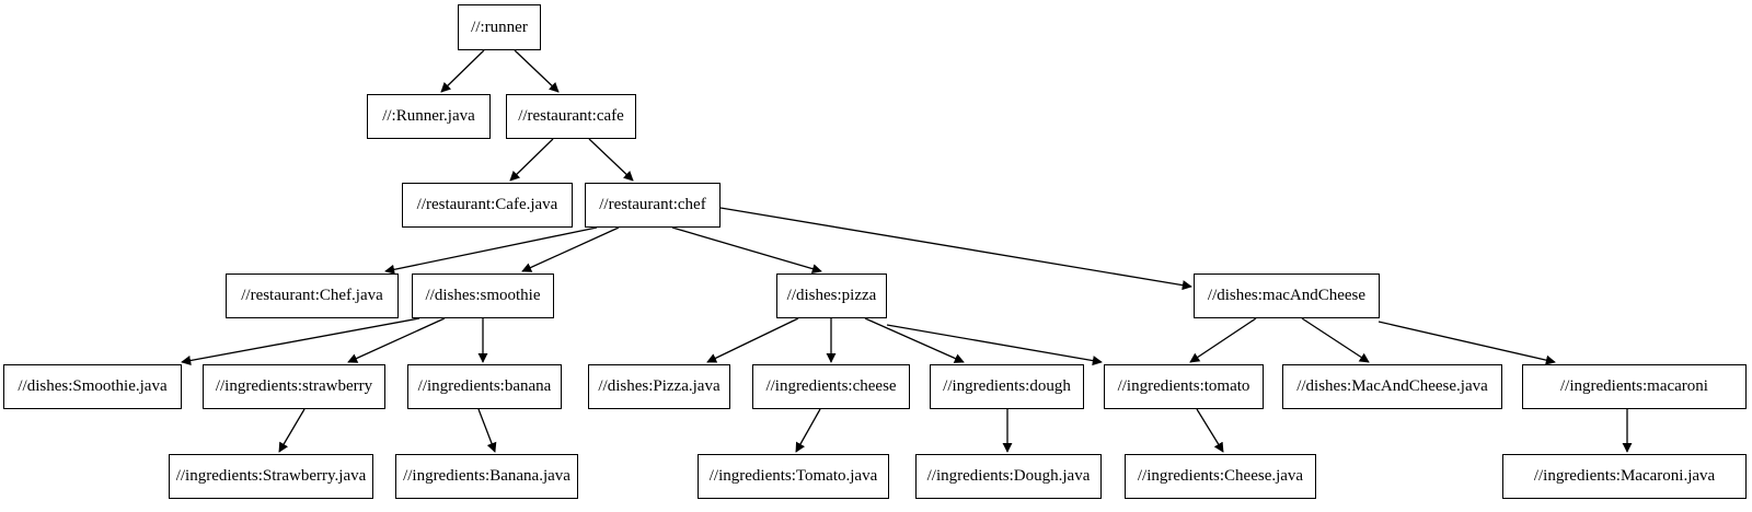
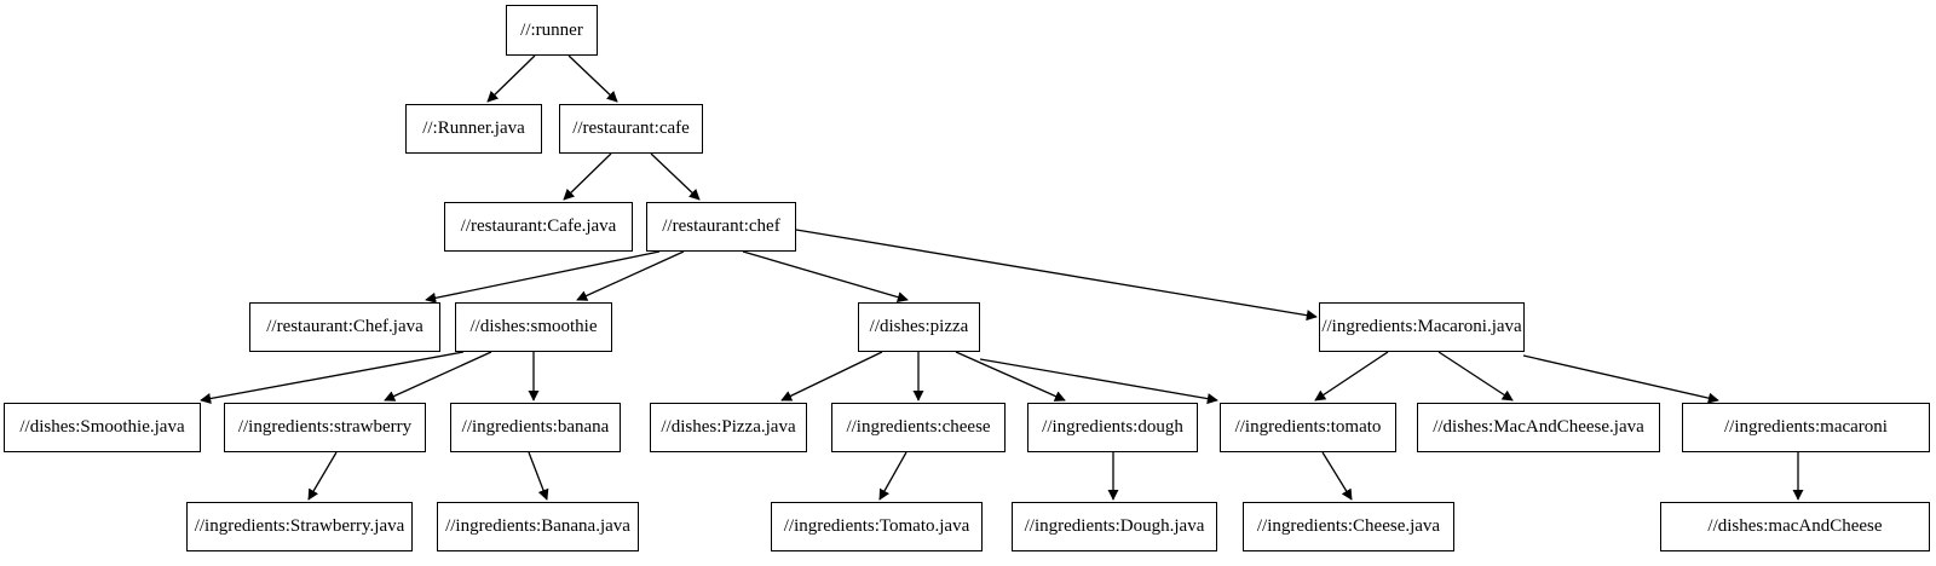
  //:runner
  //:Runner.java
  //restaurant:cafe
  //restaurant:Cafe.java
  //restaurant:chef
  //restaurant:Chef.java
  //dishes:smoothie
  //dishes:pizza
- //dishes:macAndCheese
+ //ingredients:Macaroni.java
  //dishes:Smoothie.java
  //ingredients:strawberry
  //ingredients:banana
  //dishes:Pizza.java
  //ingredients:cheese
  //ingredients:dough
  //ingredients:tomato
  //dishes:MacAndCheese.java
  //ingredients:macaroni
  //ingredients:Strawberry.java
  //ingredients:Banana.java
  //ingredients:Tomato.java
  //ingredients:Dough.java
  //ingredients:Cheese.java
- //ingredients:Macaroni.java
+ //dishes:macAndCheese
